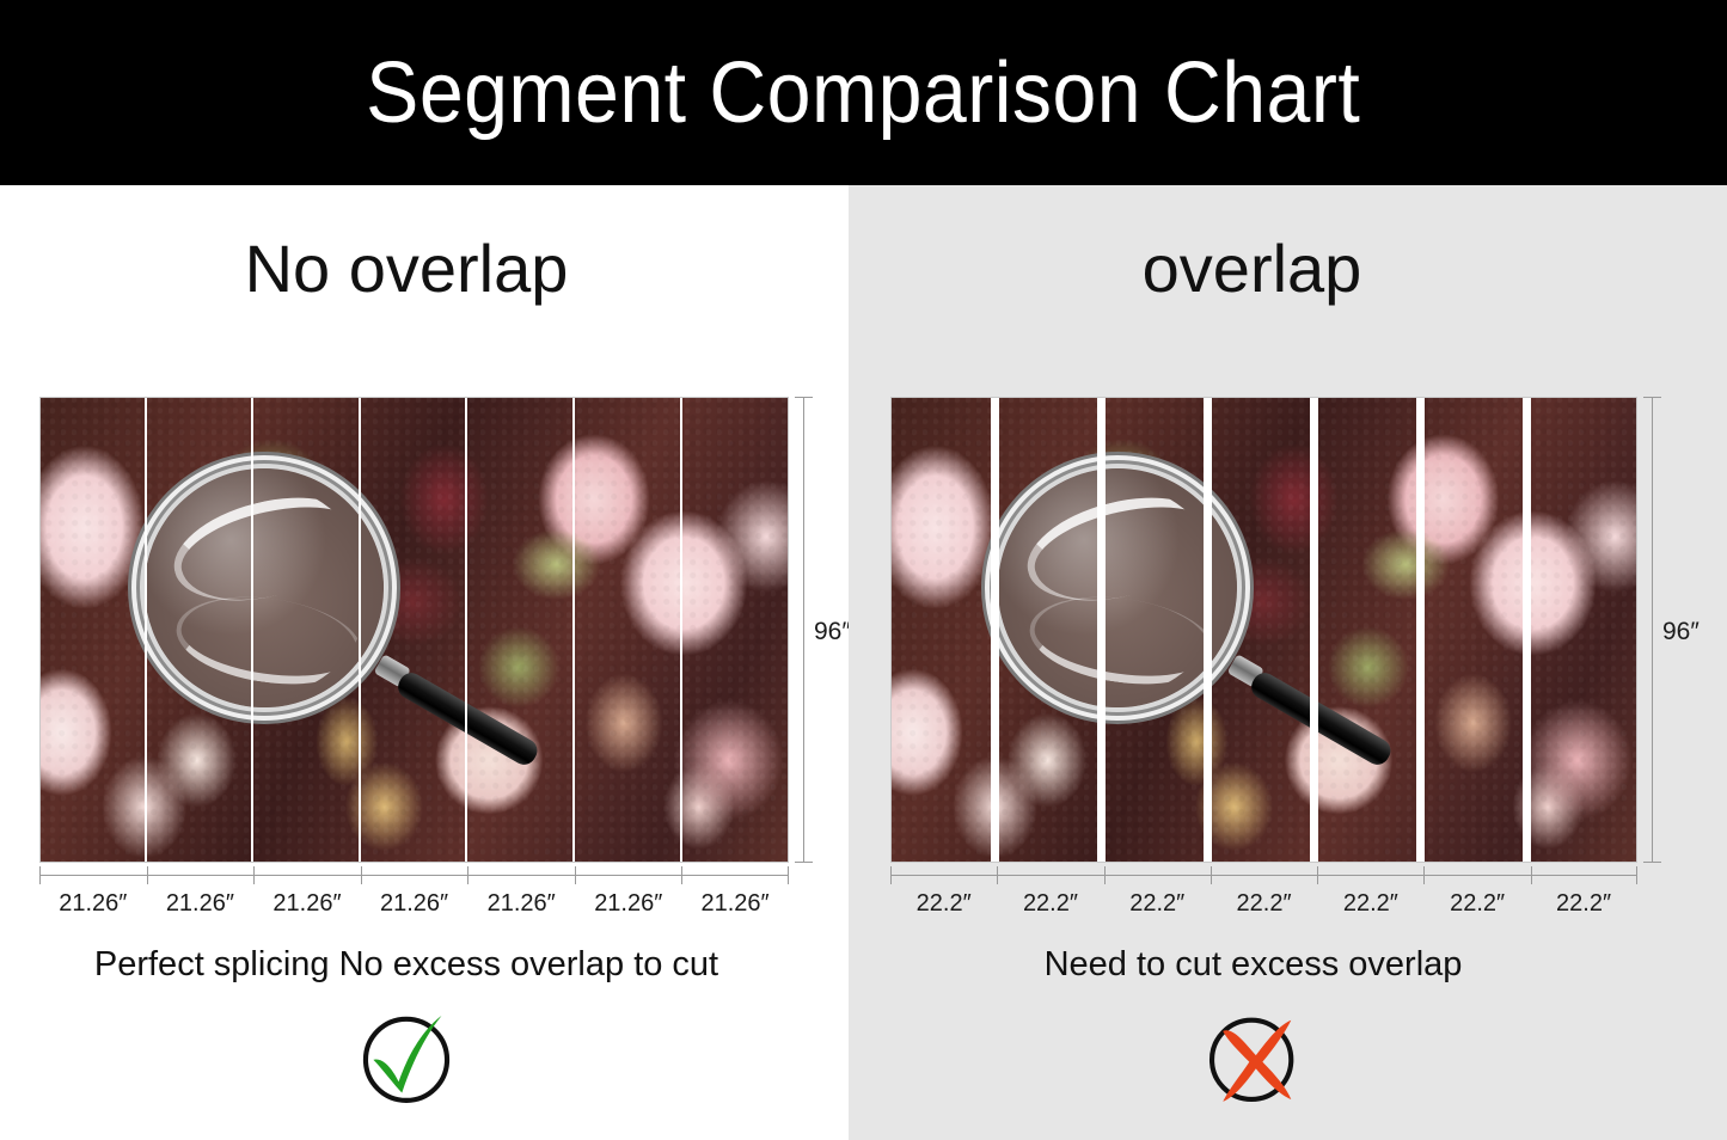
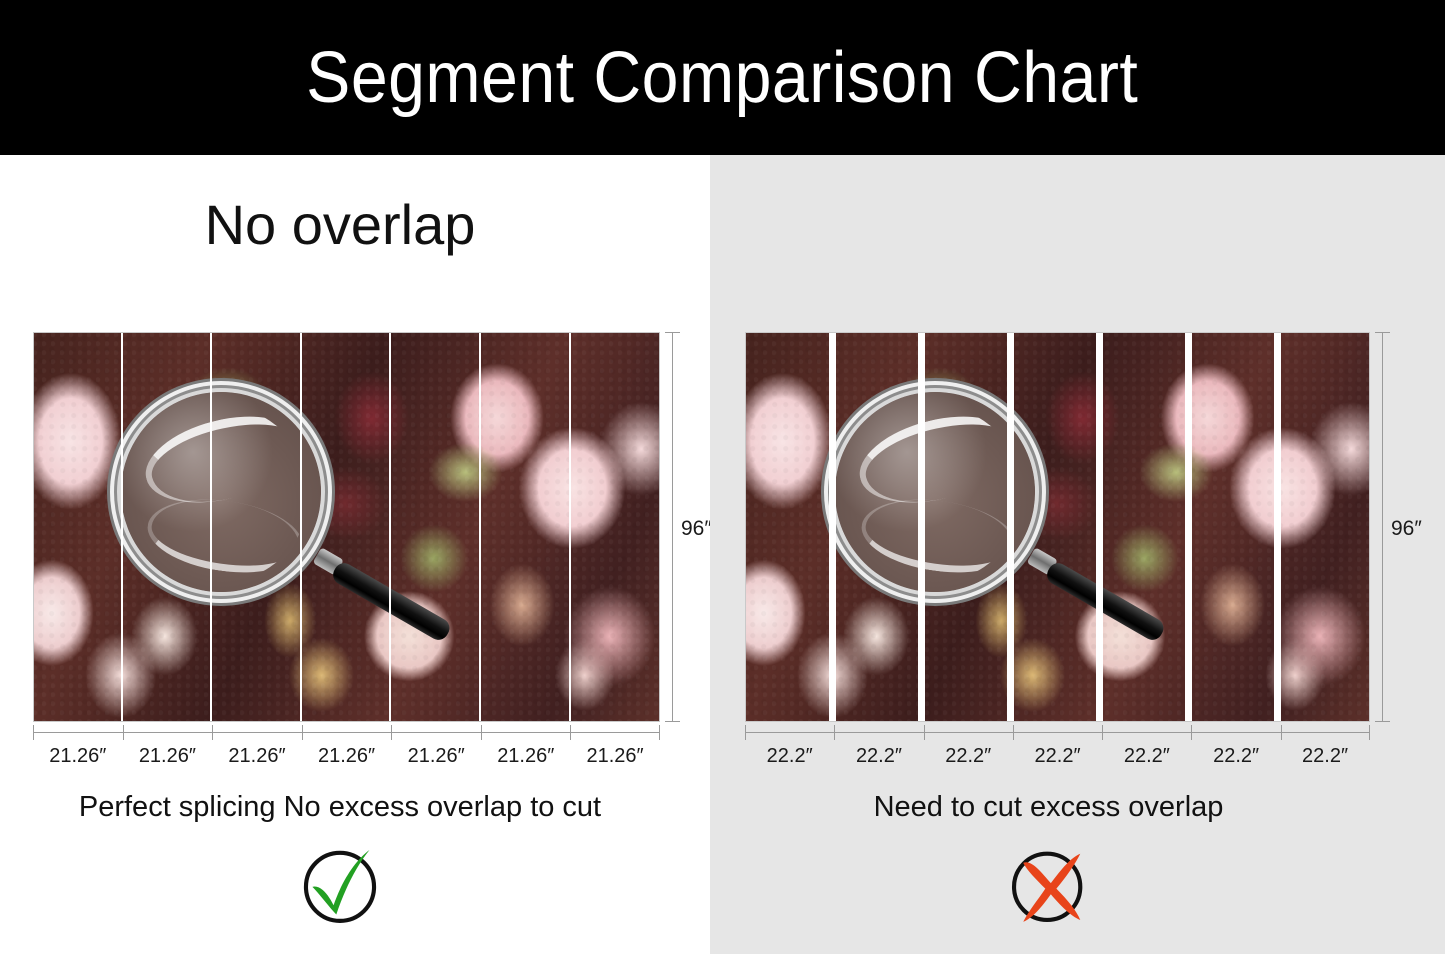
  Segment Comparison Chart
  No overlap
  96″
  21.26″
  21.26″
  21.26″
  21.26″
  21.26″
  21.26″
  21.26″
  Perfect splicing No excess overlap to cut
- overlap
  96″
  22.2″
  22.2″
  22.2″
  22.2″
  22.2″
  22.2″
  22.2″
  Need to cut excess overlap
